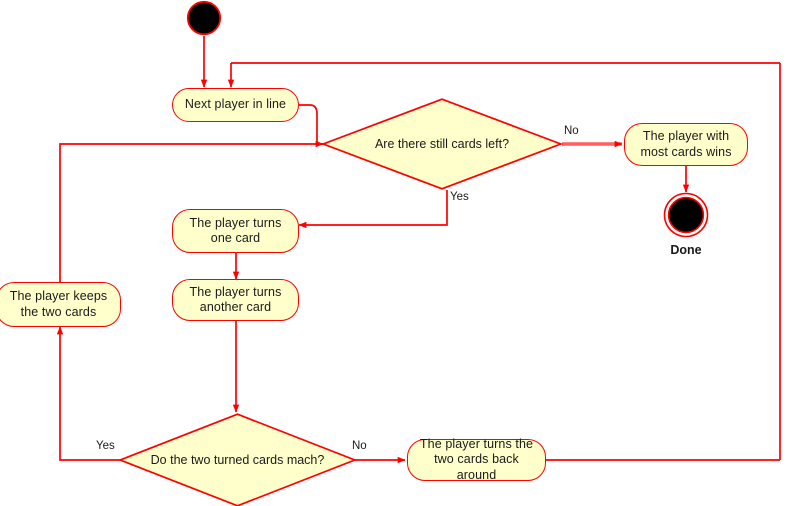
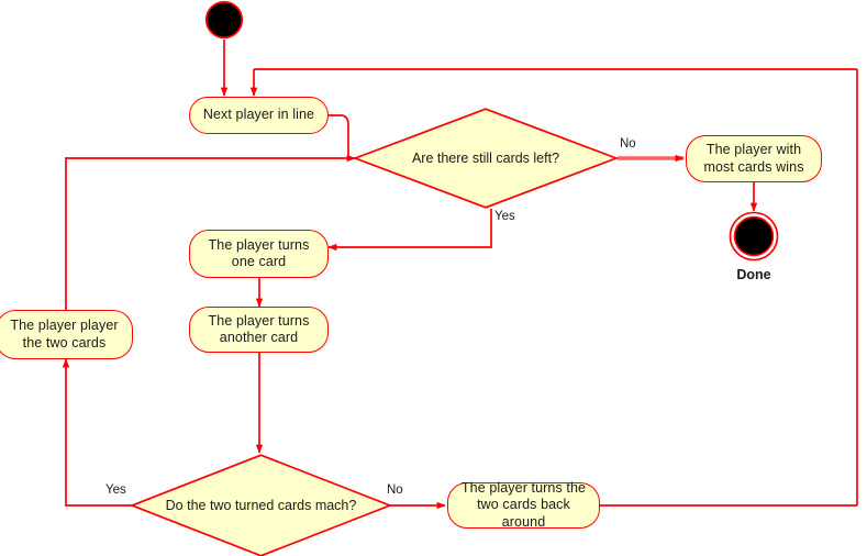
  Next player in line
  Are there still cards left?
  The player with most cards wins
  Done
  The player turns one card
  The player turns another card
- The player keeps the two cards
+ The player player the two cards
  Do the two turned cards mach?
  The player turns the two cards back around
  No
  Yes
  Yes
  No
